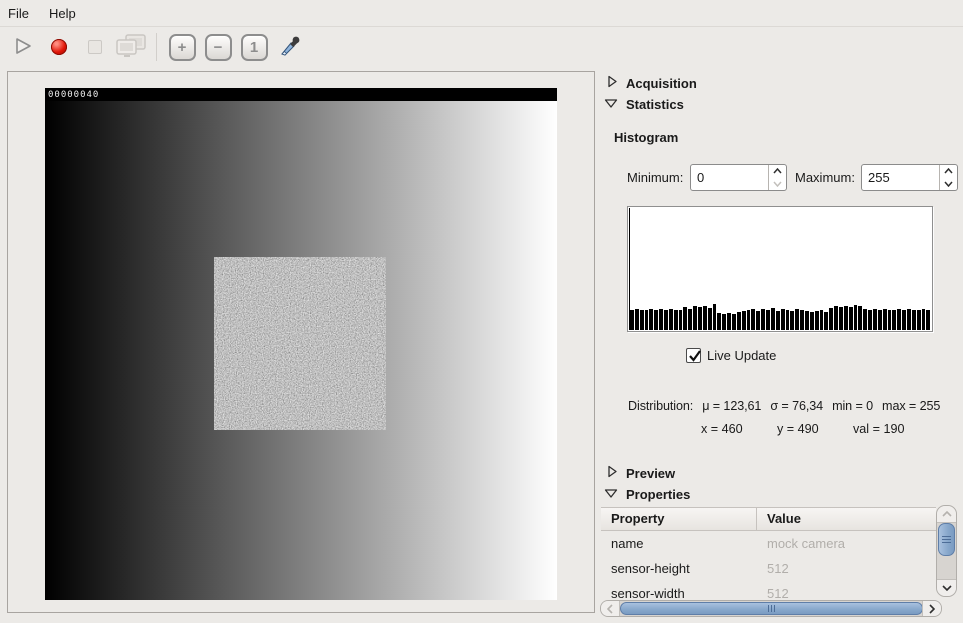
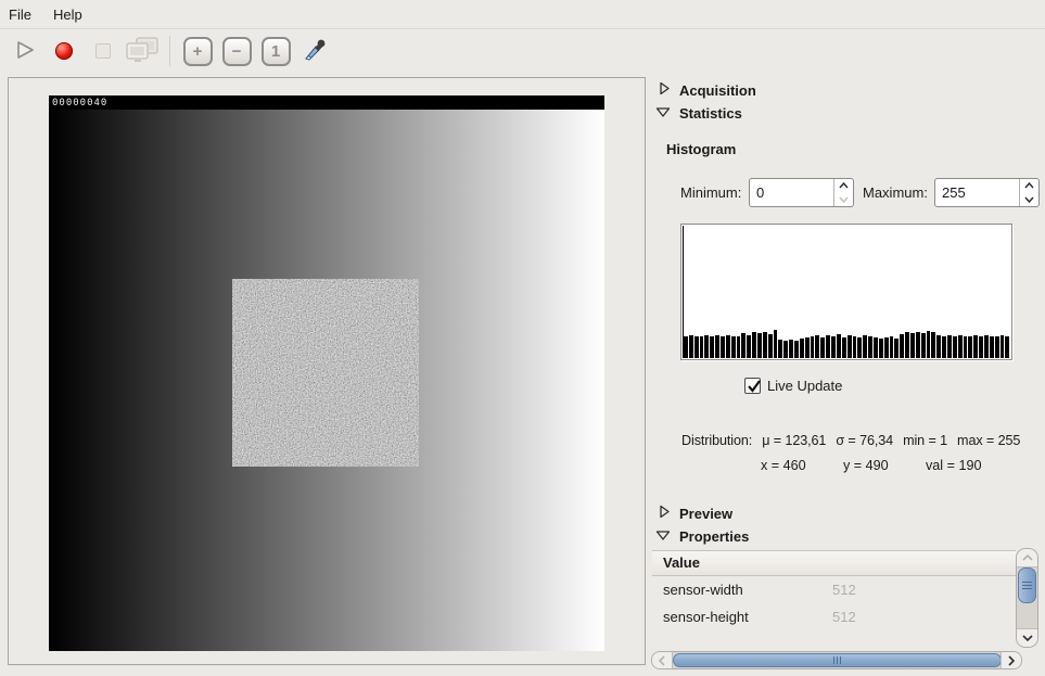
  File
  Help
  +
  −
  1
  00000040
  Acquisition
  Statistics
  Histogram
  Minimum:
  0
  Maximum:
  255
  Live Update
- Distribution: μ = 123,61 σ = 76,34 min = 0 max = 255
+ Distribution: μ = 123,61 σ = 76,34 min = 1 max = 255
  x = 460
  y = 490
  val = 190
  Preview
  Properties
- Property
  Value
- name
- mock camera
- sensor-height
+ sensor-width
  512
- sensor-width
+ sensor-height
  512
